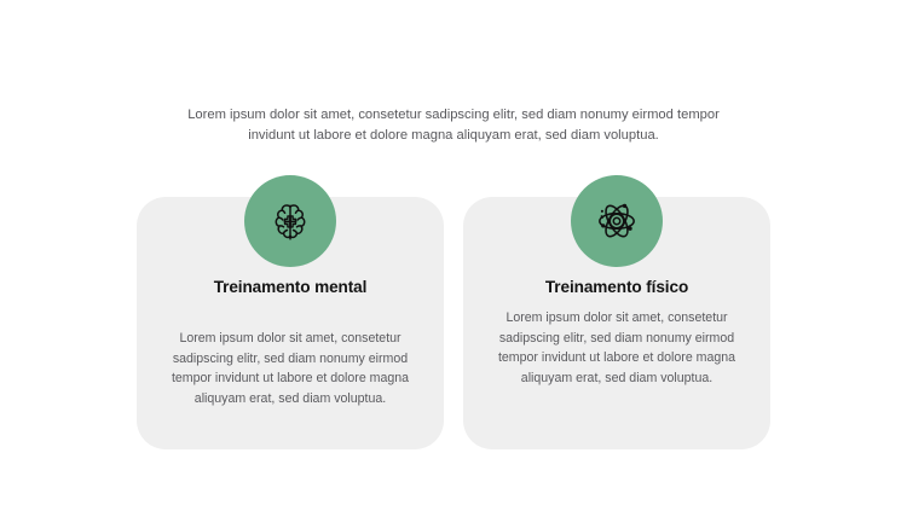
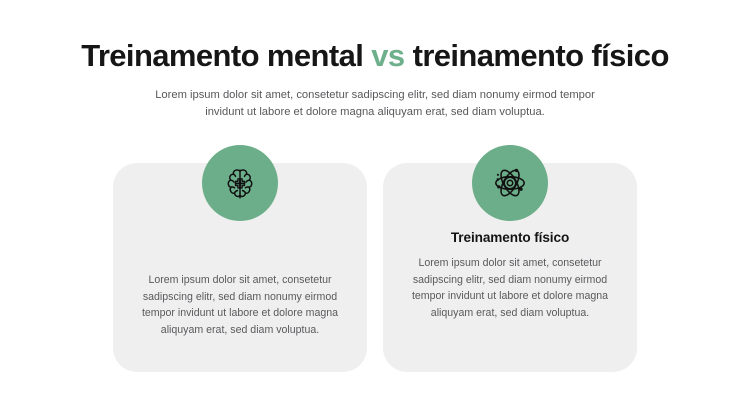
+ Treinamento mental vs treinamento físico
  Lorem ipsum dolor sit amet, consetetur sadipscing elitr, sed diam nonumy eirmod tempor invidunt ut labore et dolore magna aliquyam erat, sed diam voluptua.
- Treinamento mental
  Lorem ipsum dolor sit amet, consetetur sadipscing elitr, sed diam nonumy eirmod tempor invidunt ut labore et dolore magna aliquyam erat, sed diam voluptua.
  Treinamento físico
  Lorem ipsum dolor sit amet, consetetur sadipscing elitr, sed diam nonumy eirmod tempor invidunt ut labore et dolore magna aliquyam erat, sed diam voluptua.
